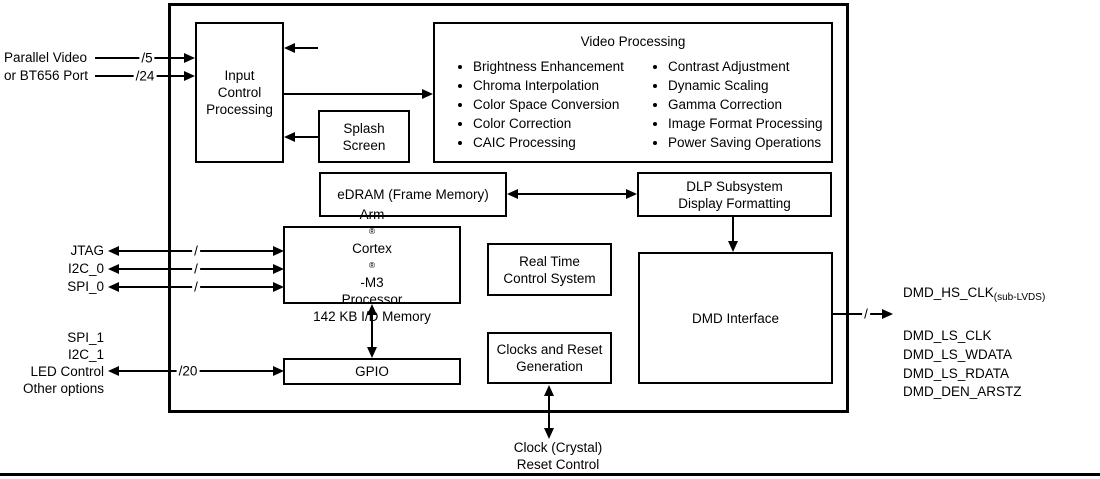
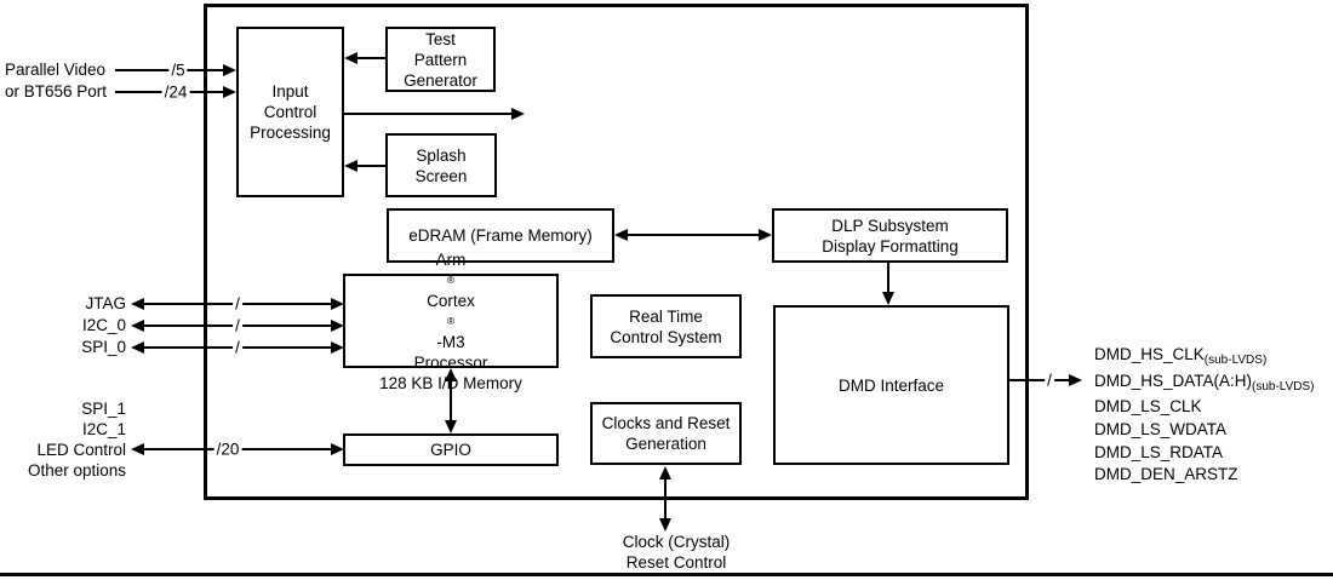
  Input
  Control
  Processing
+ Test
+ Pattern
+ Generator
  Splash
  Screen
- Video Processing
- Brightness Enhancement
- Chroma Interpolation
- Color Space Conversion
- Color Correction
- CAIC Processing
- Contrast Adjustment
- Dynamic Scaling
- Gamma Correction
- Image Format Processing
- Power Saving Operations
  eDRAM (Frame Memory)
  DLP Subsystem
  Display Formatting
  Arm
  ®
  Cortex
  ®
  -M3
  Processor
- 142 KB I/D Memory
+ 128 KB I/D Memory
  Real Time
  Control System
  Clocks and Reset
  Generation
  DMD Interface
  GPIO
  /5
  /24
  /
  /
  /
  /20
  /
  Parallel Video
  or BT656 Port
  JTAG
  I2C_0
  SPI_0
  SPI_1
  I2C_1
  LED Control
  Other options
  DMD_HS_CLK(sub-LVDS)
+ DMD_HS_DATA(A:H)(sub-LVDS)
  DMD_LS_CLK
  DMD_LS_WDATA
  DMD_LS_RDATA
  DMD_DEN_ARSTZ
  Clock (Crystal)
  Reset Control
